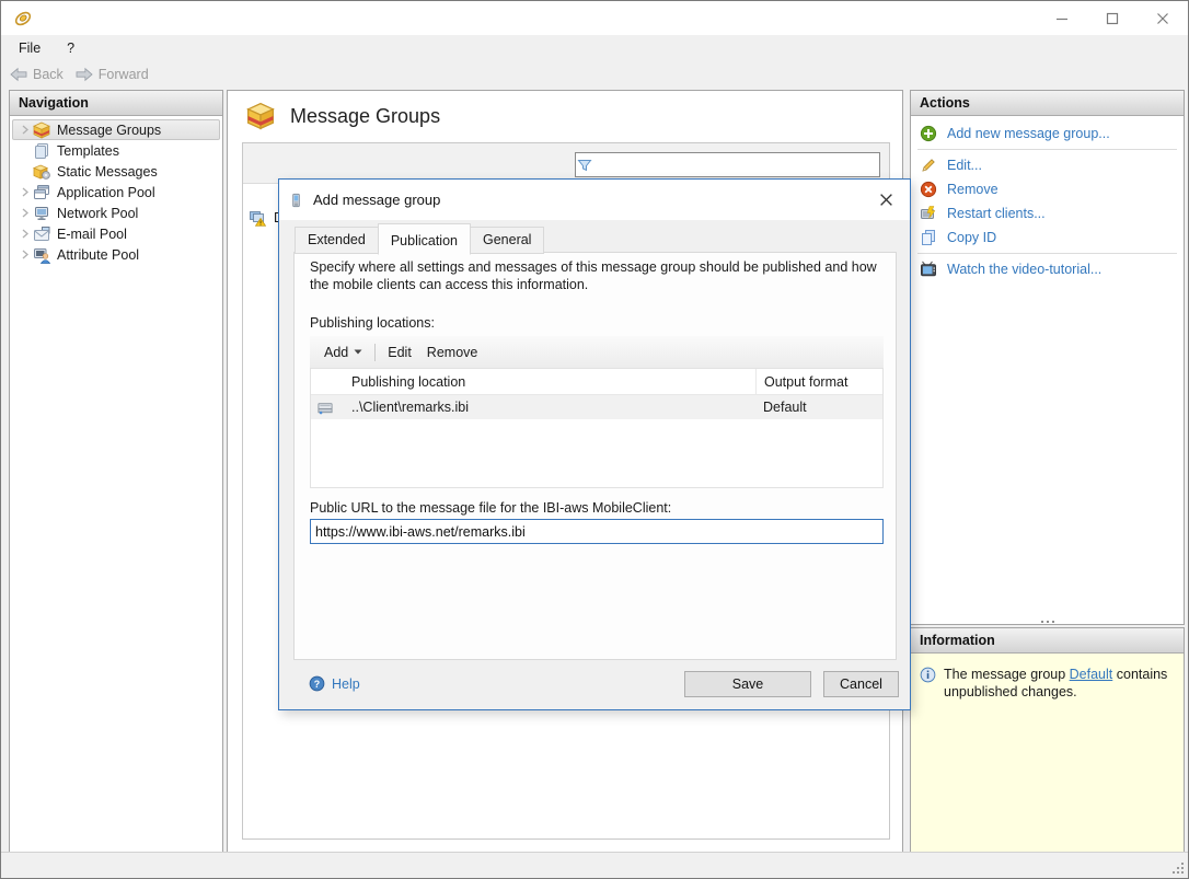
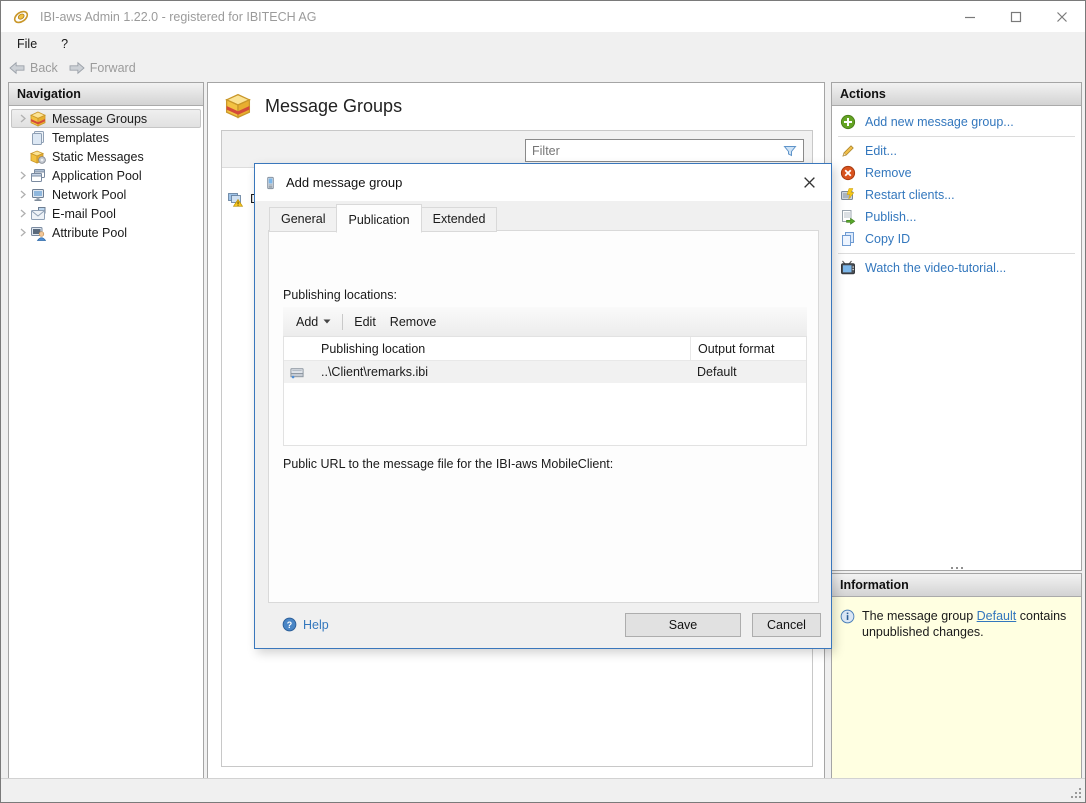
+ IBI-aws Admin 1.22.0 - registered for IBITECH AG
  File
  ?
  Back
  Forward
  Navigation
  Message Groups
  Templates
  Static Messages
  Application Pool
  Network Pool
  E-mail Pool
  Attribute Pool
  Message Groups
+ Filter
  Actions
  Add new message group...
  Edit...
  Remove
  Restart clients...
+ Publish...
  Copy ID
  Watch the video-tutorial...
  Information
  The message group Default contains unpublished changes.
  Add message group
- Extended
+ General
  Publication
- General
+ Extended
- Specify where all settings and messages of this message group should be published and how the mobile clients can access this information.
  Publishing locations:
  Add
  Edit
  Remove
  Publishing location
  Output format
  ..\Client\remarks.ibi
  Default
  Public URL to the message file for the IBI-aws MobileClient:
- https://www.ibi-aws.net/remarks.ibi
  ?
  Help
  Save
  Cancel
